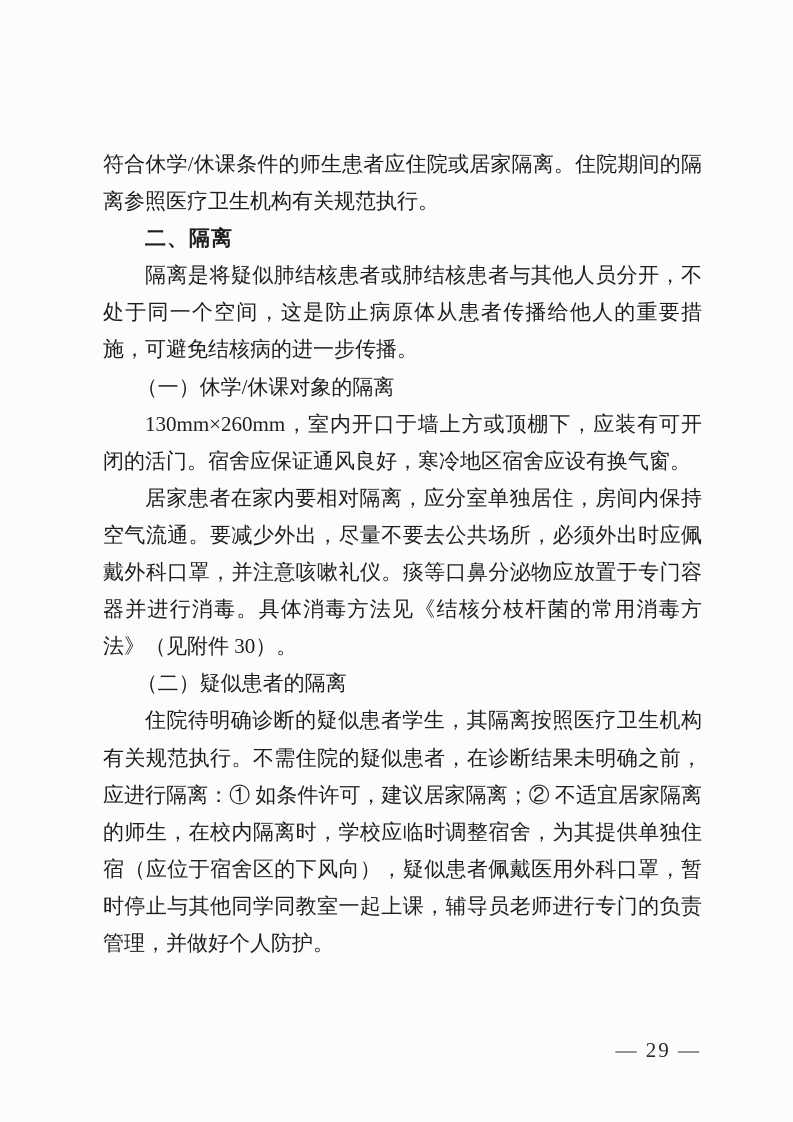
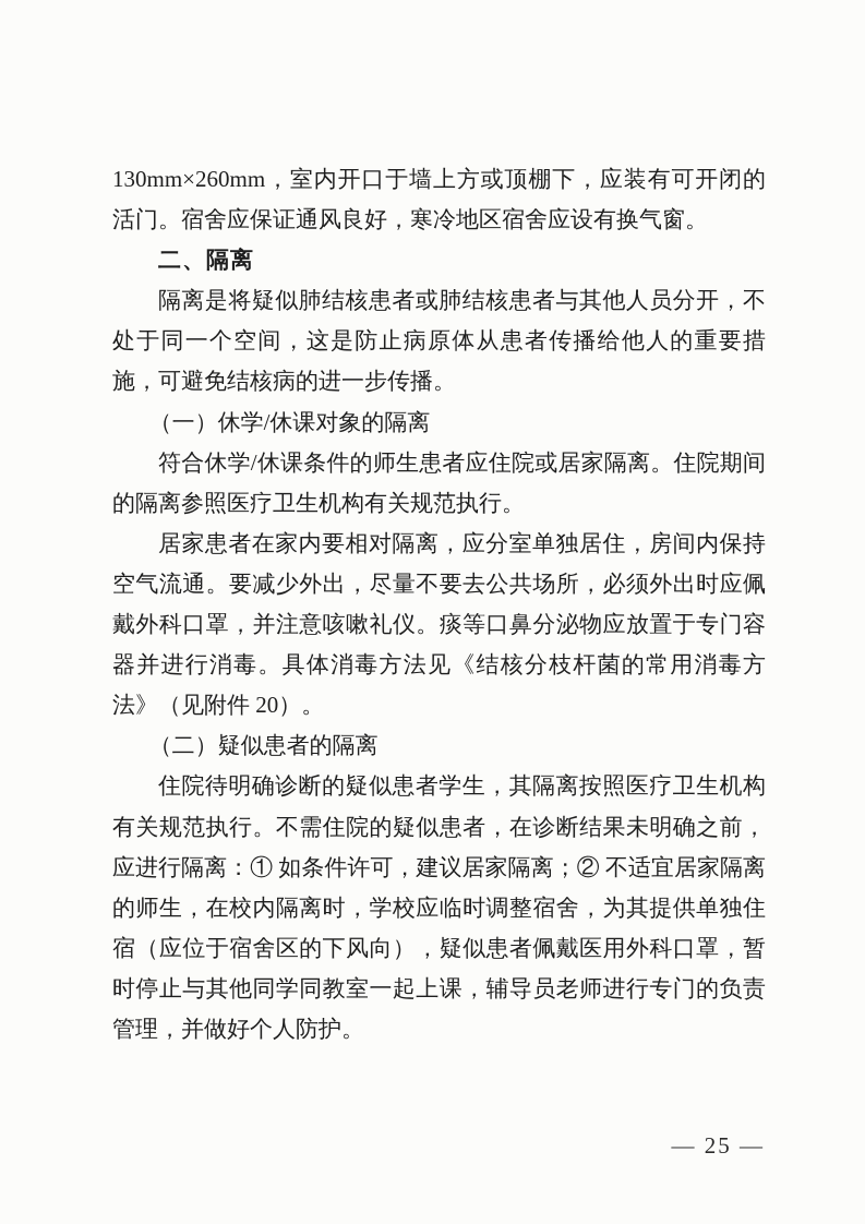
- 符合休学/休课条件的师生患者应住院或居家隔离。住院期间的隔离参照医疗卫生机构有关规范执行。
+ 130mm×260mm，室内开口于墙上方或顶棚下，应装有可开闭的活门。宿舍应保证通风良好，寒冷地区宿舍应设有换气窗。
  二、隔离
  隔离是将疑似肺结核患者或肺结核患者与其他人员分开，不处于同一个空间，这是防止病原体从患者传播给他人的重要措施，可避免结核病的进一步传播。
  （一）休学/休课对象的隔离
- 130mm×260mm，室内开口于墙上方或顶棚下，应装有可开闭的活门。宿舍应保证通风良好，寒冷地区宿舍应设有换气窗。
+ 符合休学/休课条件的师生患者应住院或居家隔离。住院期间的隔离参照医疗卫生机构有关规范执行。
- 居家患者在家内要相对隔离，应分室单独居住，房间内保持空气流通。要减少外出，尽量不要去公共场所，必须外出时应佩戴外科口罩，并注意咳嗽礼仪。痰等口鼻分泌物应放置于专门容器并进行消毒。具体消毒方法见《结核分枝杆菌的常用消毒方法》（见附件 30）。
+ 居家患者在家内要相对隔离，应分室单独居住，房间内保持空气流通。要减少外出，尽量不要去公共场所，必须外出时应佩戴外科口罩，并注意咳嗽礼仪。痰等口鼻分泌物应放置于专门容器并进行消毒。具体消毒方法见《结核分枝杆菌的常用消毒方法》（见附件 20）。
  （二）疑似患者的隔离
  住院待明确诊断的疑似患者学生，其隔离按照医疗卫生机构有关规范执行。不需住院的疑似患者，在诊断结果未明确之前，应进行隔离：① 如条件许可，建议居家隔离；② 不适宜居家隔离的师生，在校内隔离时，学校应临时调整宿舍，为其提供单独住宿（应位于宿舍区的下风向），疑似患者佩戴医用外科口罩，暂时停止与其他同学同教室一起上课，辅导员老师进行专门的负责管理，并做好个人防护。
- — 29 —
+ — 25 —
